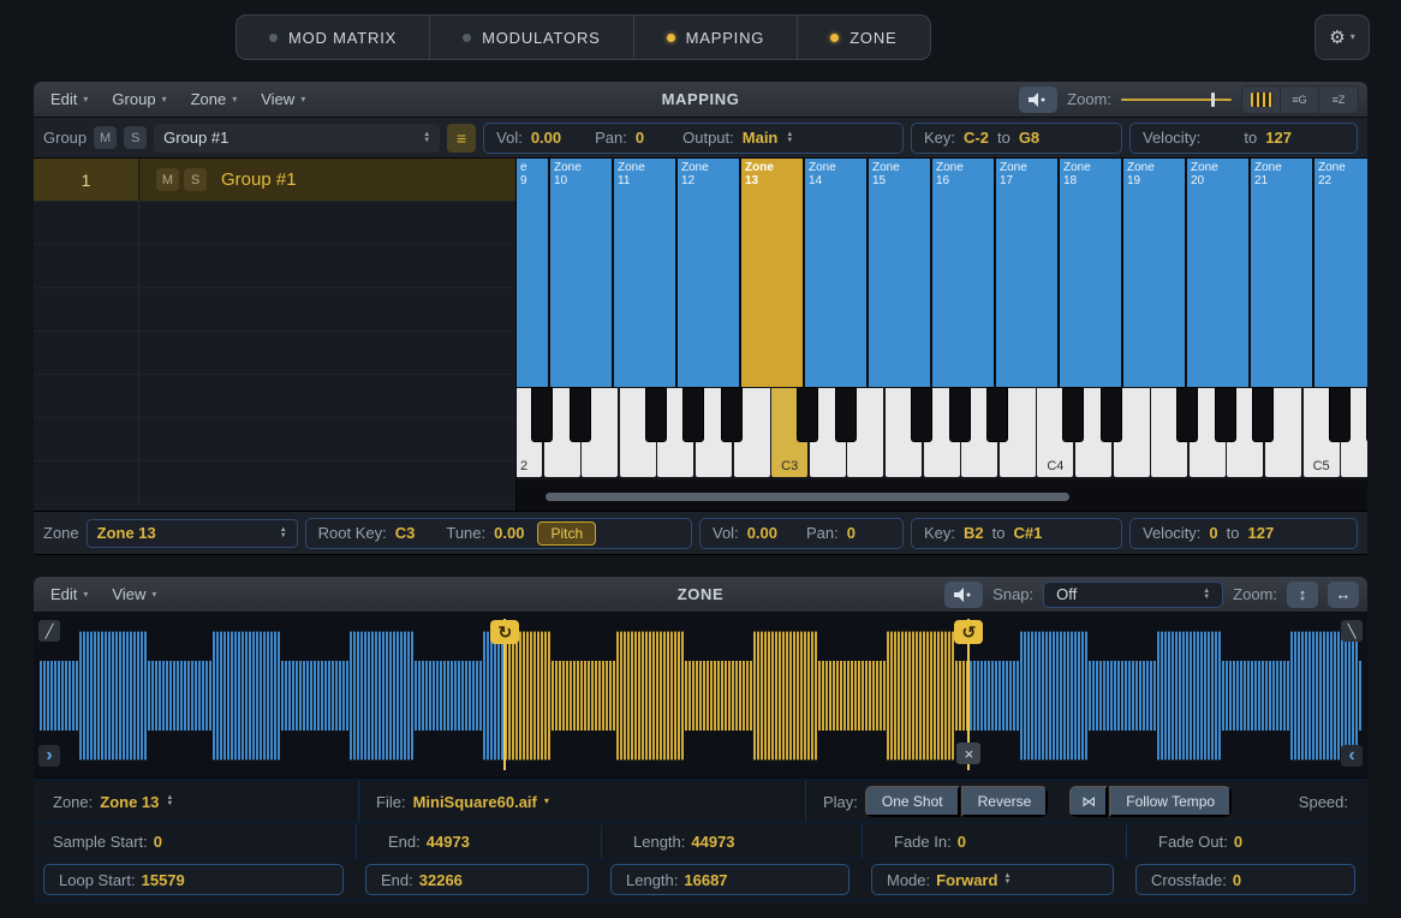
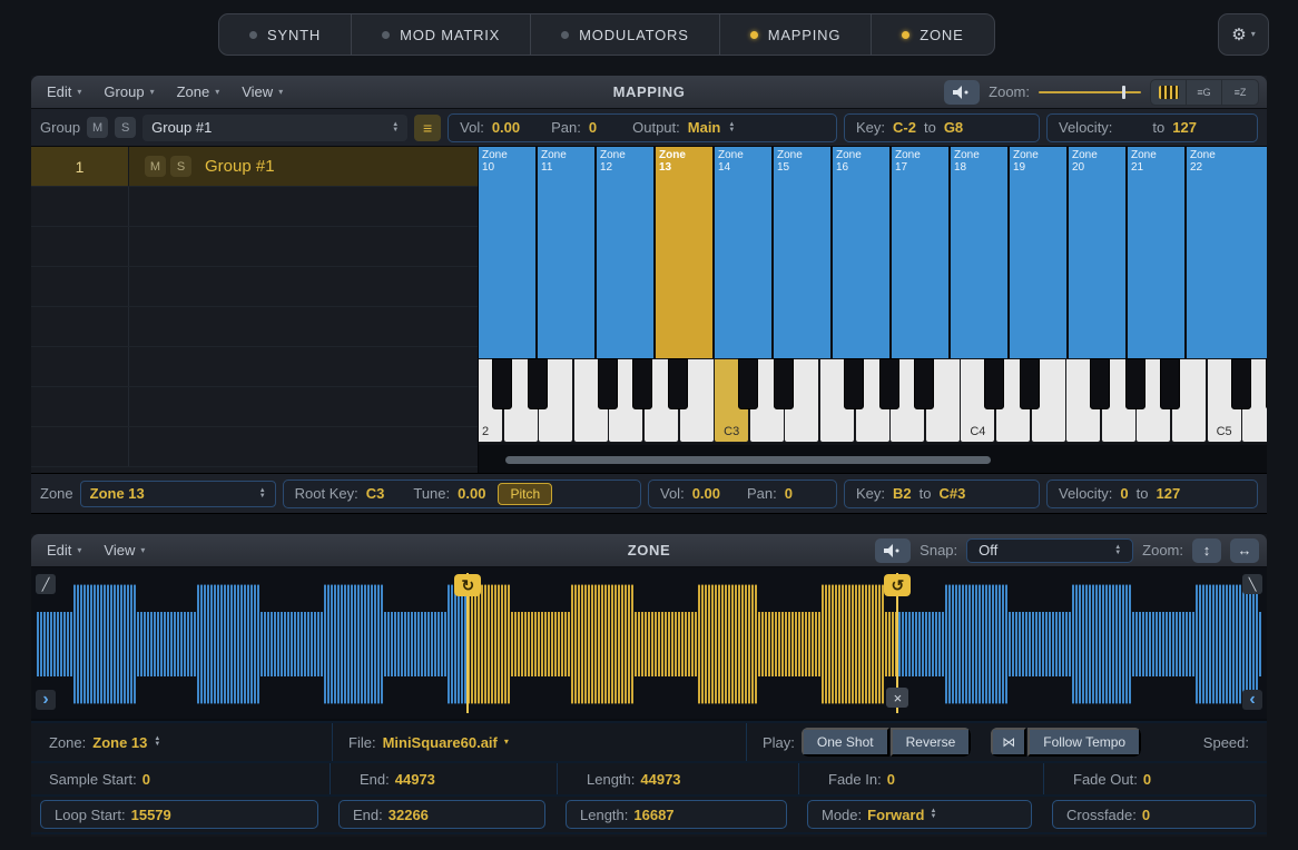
+ SYNTH
  MOD MATRIX
  MODULATORS
  MAPPING
  ZONE
  Edit
  Group
  Zone
  View
  MAPPING
  Zoom:
  Group
  M
  S
  Group #1
  Vol:
  0.00
  Pan:
  0
  Output:
  Main
  Key:
  C-2
  to
  G8
  Velocity:
  to
  127
  1
  M
  S
  Group #1
- e
- 9
  Zone
  10
  Zone
  11
  Zone
  12
  Zone
  13
  Zone
  14
  Zone
  15
  Zone
  16
  Zone
  17
  Zone
  18
  Zone
  19
  Zone
  20
  Zone
  21
  Zone
  22
  2
  C3
  C4
  C5
  Zone
  Zone 13
  Root Key:
  C3
  Tune:
  0.00
  Pitch
  Vol:
  0.00
  Pan:
  0
  Key:
  B2
  to
- C#1
+ C#3
  Velocity:
  0
  to
  127
  Edit
  View
  ZONE
  Snap:
  Off
  Zoom:
  Zone:
  Zone 13
  File:
  MiniSquare60.aif
  Play:
  One Shot
  Reverse
  Follow Tempo
  Speed:
  Sample Start:
  0
  End:
  44973
  Length:
  44973
  Fade In:
  0
  Fade Out:
  0
  Loop Start:
  15579
  End:
  32266
  Length:
  16687
  Mode:
  Forward
  Crossfade:
  0
